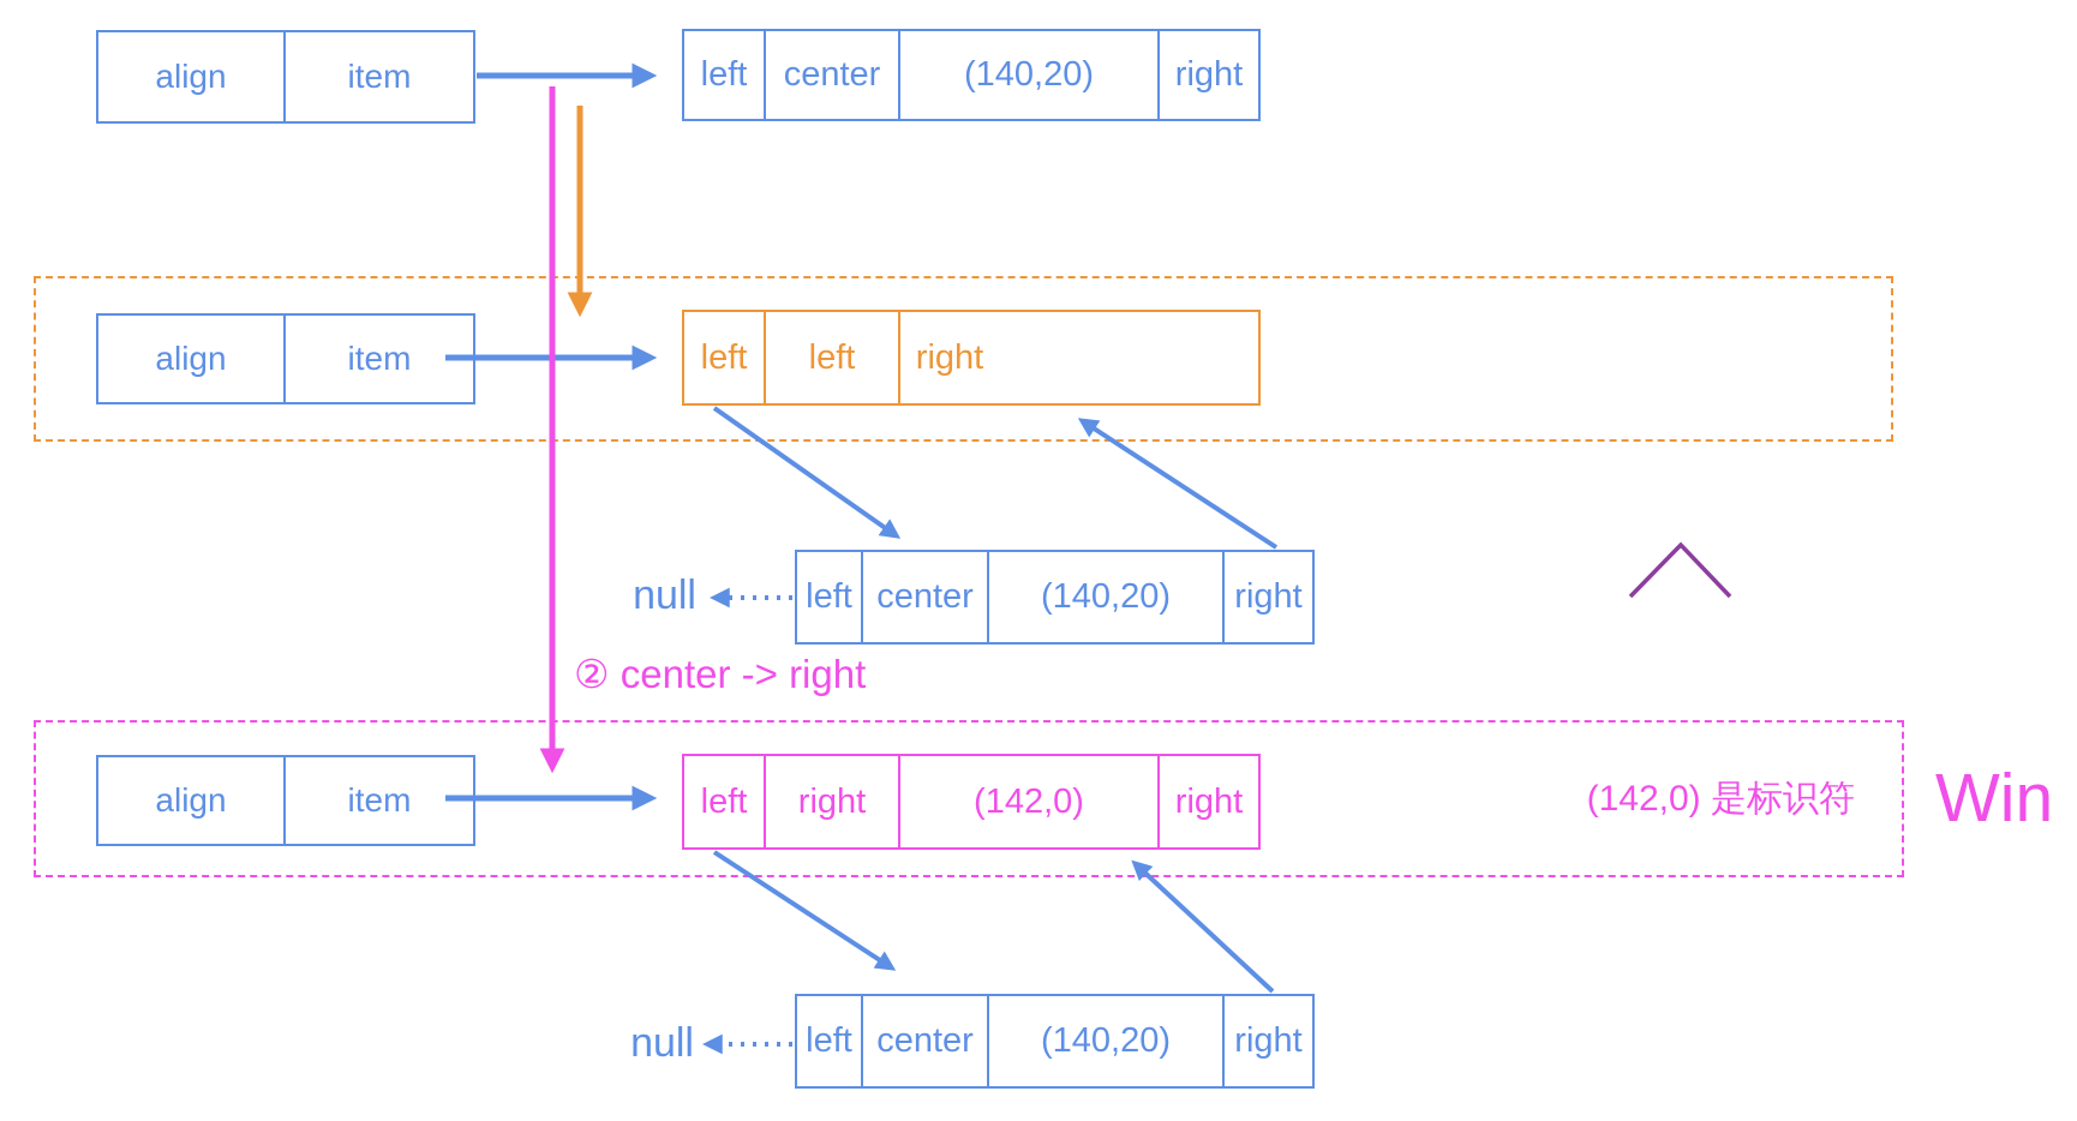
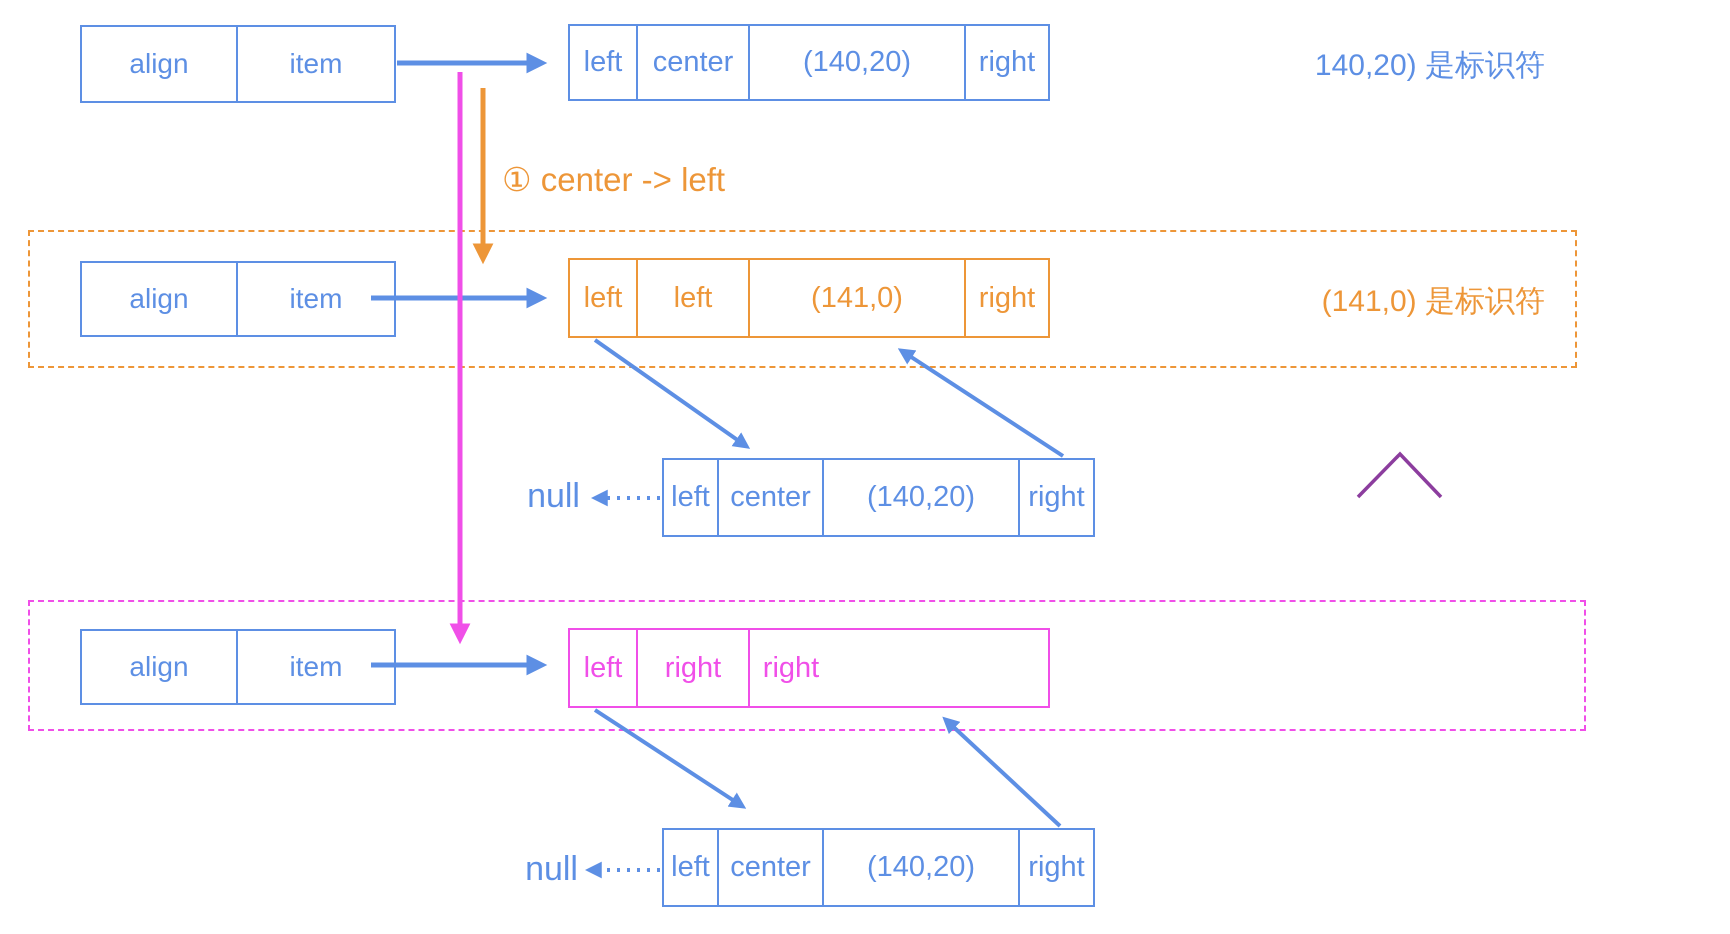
  align
  item
  left
  center
  (140,20)
  right
+ 140,20) 是标识符
+ ① center -> left
  align
  item
  left
  left
+ (141,0)
  right
+ (141,0) 是标识符
  null
  left
  center
  (140,20)
  right
- ② center -> right
  align
  item
  left
  right
- (142,0)
  right
- (142,0) 是标识符
- Win
  null
  left
  center
  (140,20)
  right
